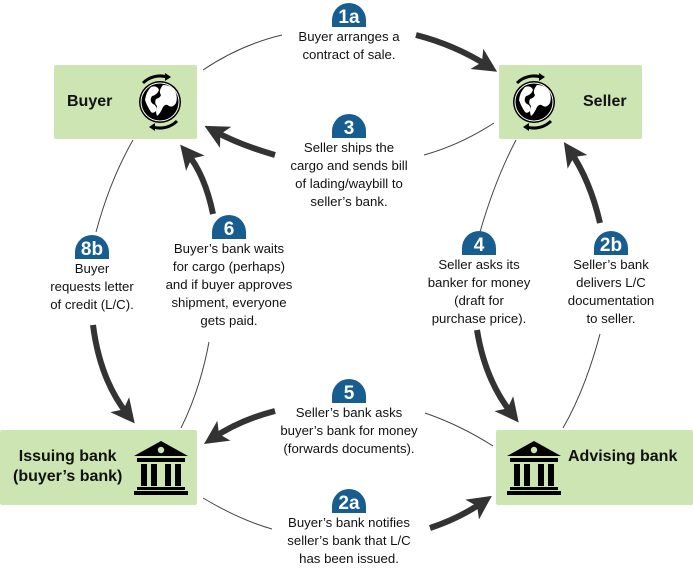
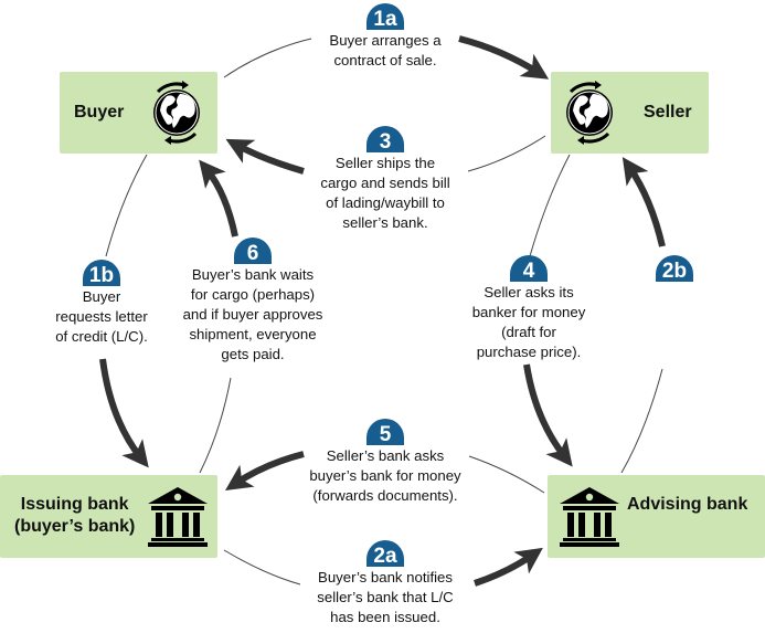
  Buyer
  Seller
  Issuing bank
  (buyer’s bank)
  Advising bank
  1a
  Buyer arranges a
  contract of sale.
  3
  Seller ships the
  cargo and sends bill
  of lading/waybill to
  seller’s bank.
- 8b
+ 1b
  Buyer
  requests letter
  of credit (L/C).
  6
  Buyer’s bank waits
  for cargo (perhaps)
  and if buyer approves
  shipment, everyone
  gets paid.
  4
  Seller asks its
  banker for money
  (draft for
  purchase price).
  2b
- Seller’s bank
- delivers L/C
- documentation
- to seller.
  5
  Seller’s bank asks
  buyer’s bank for money
  (forwards documents).
  2a
  Buyer’s bank notifies
  seller’s bank that L/C
  has been issued.
